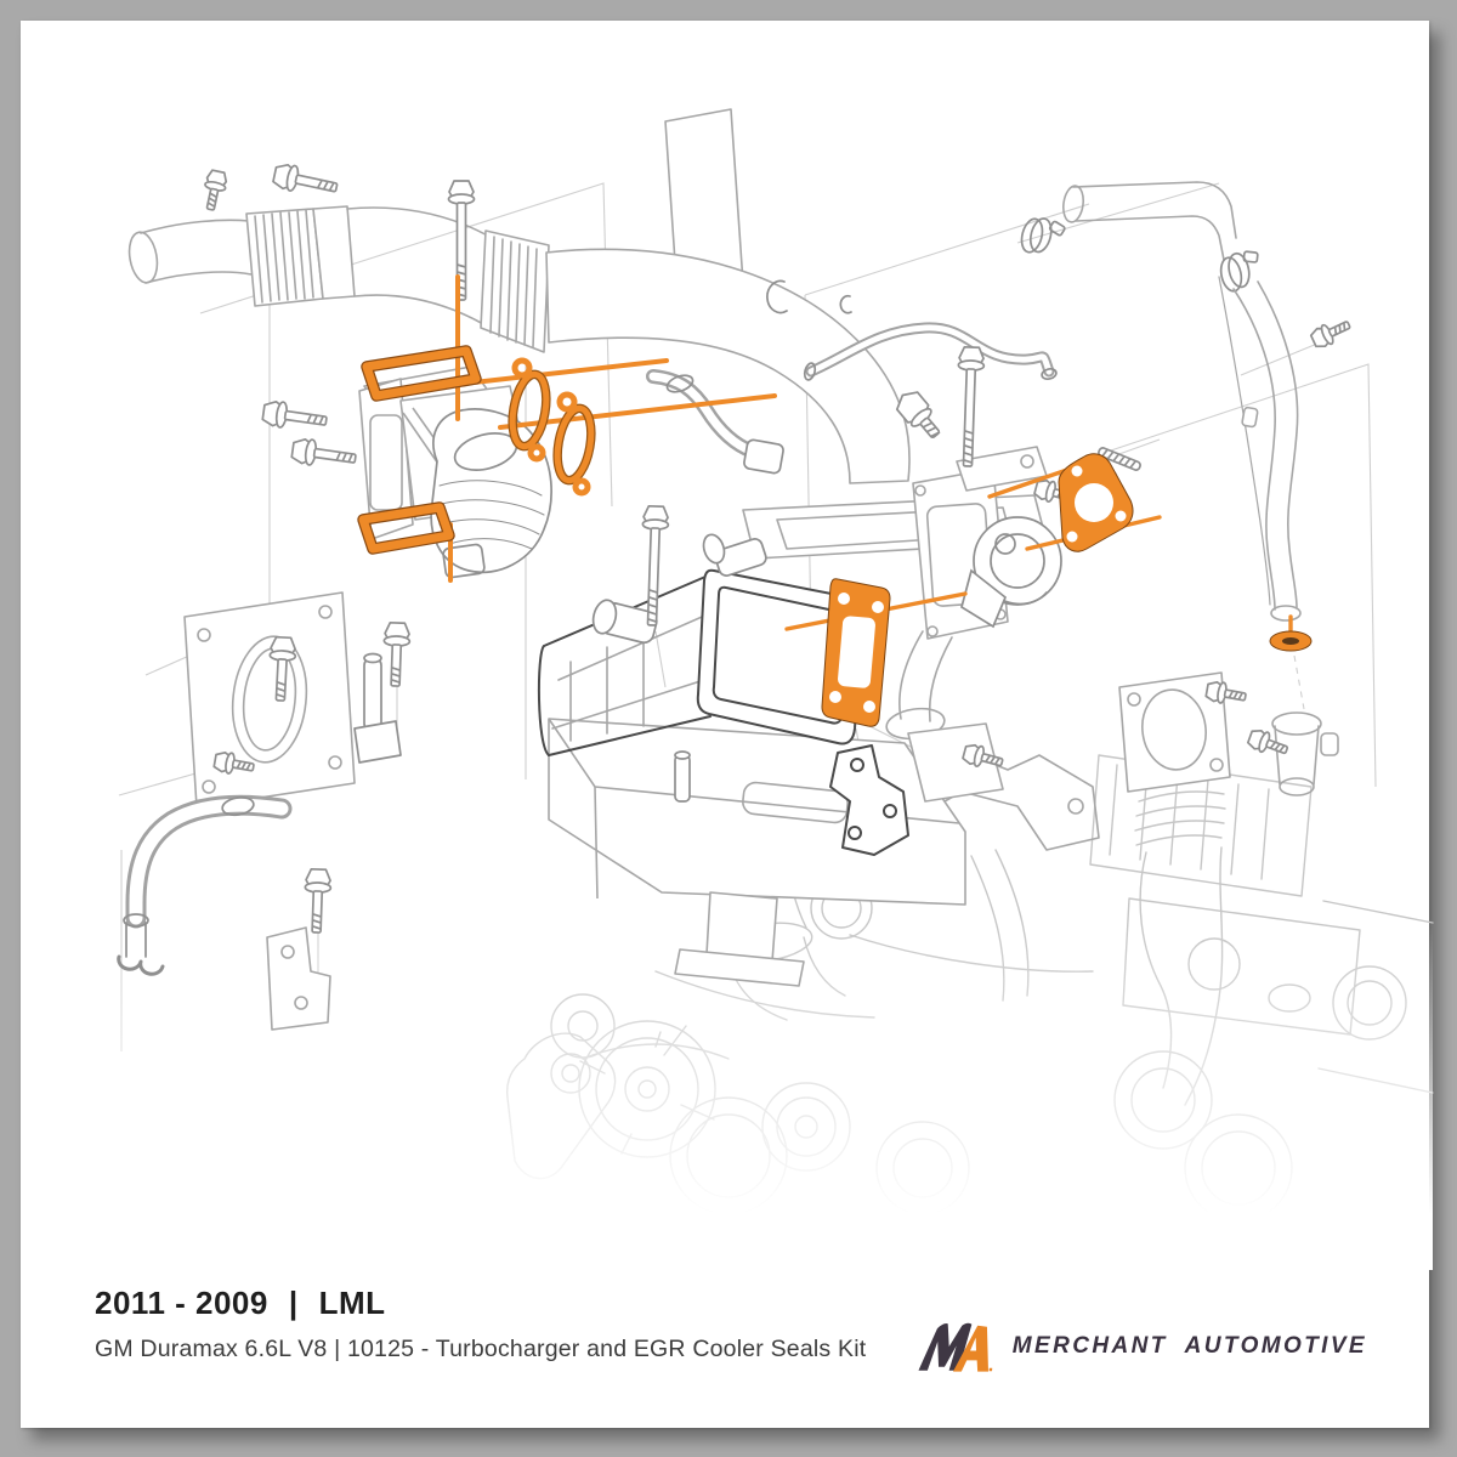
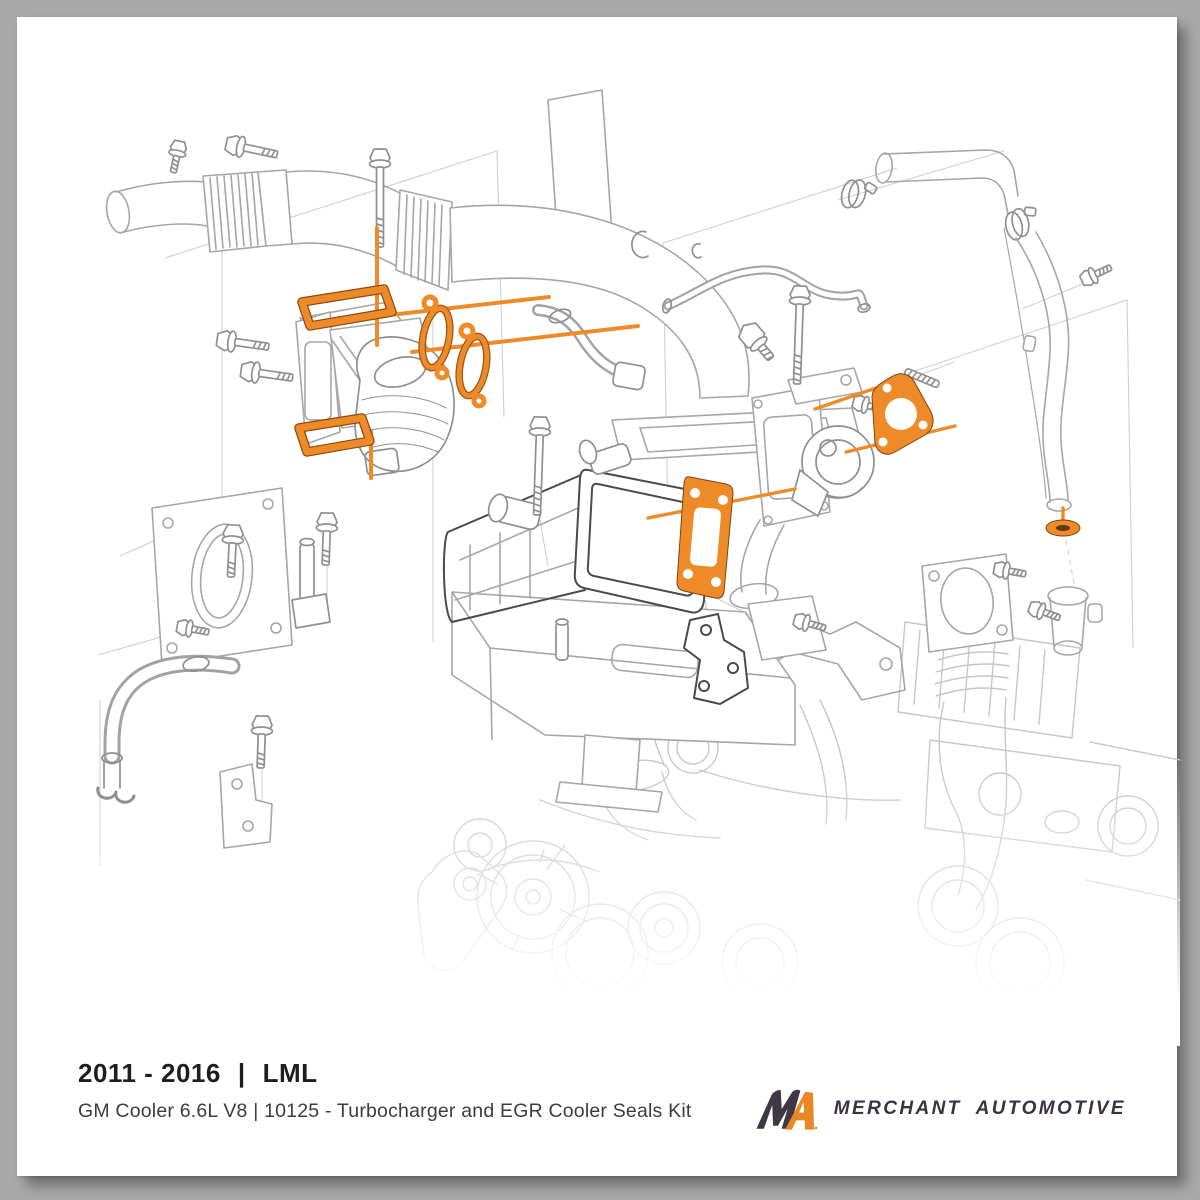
- 2011 - 2009
+ 2011 - 2016
  |
  LML
- GM Duramax 6.6L V8 | 10125 - Turbocharger and EGR Cooler Seals Kit
+ GM Cooler 6.6L V8 | 10125 - Turbocharger and EGR Cooler Seals Kit
  MERCHANT AUTOMOTIVE
